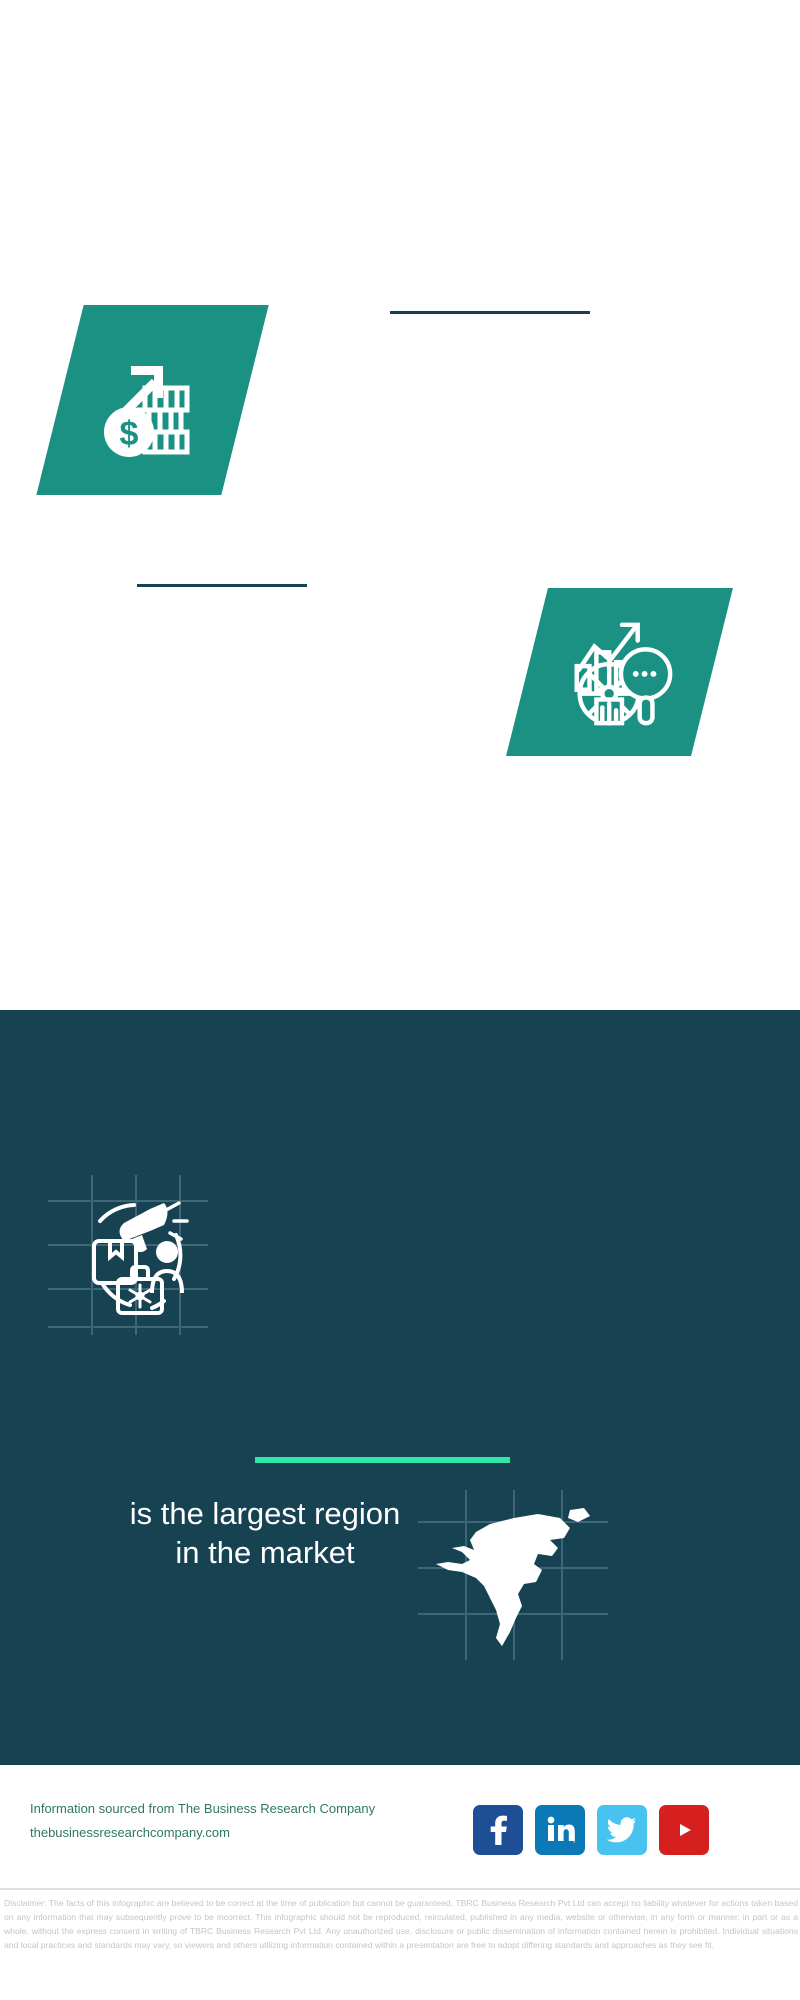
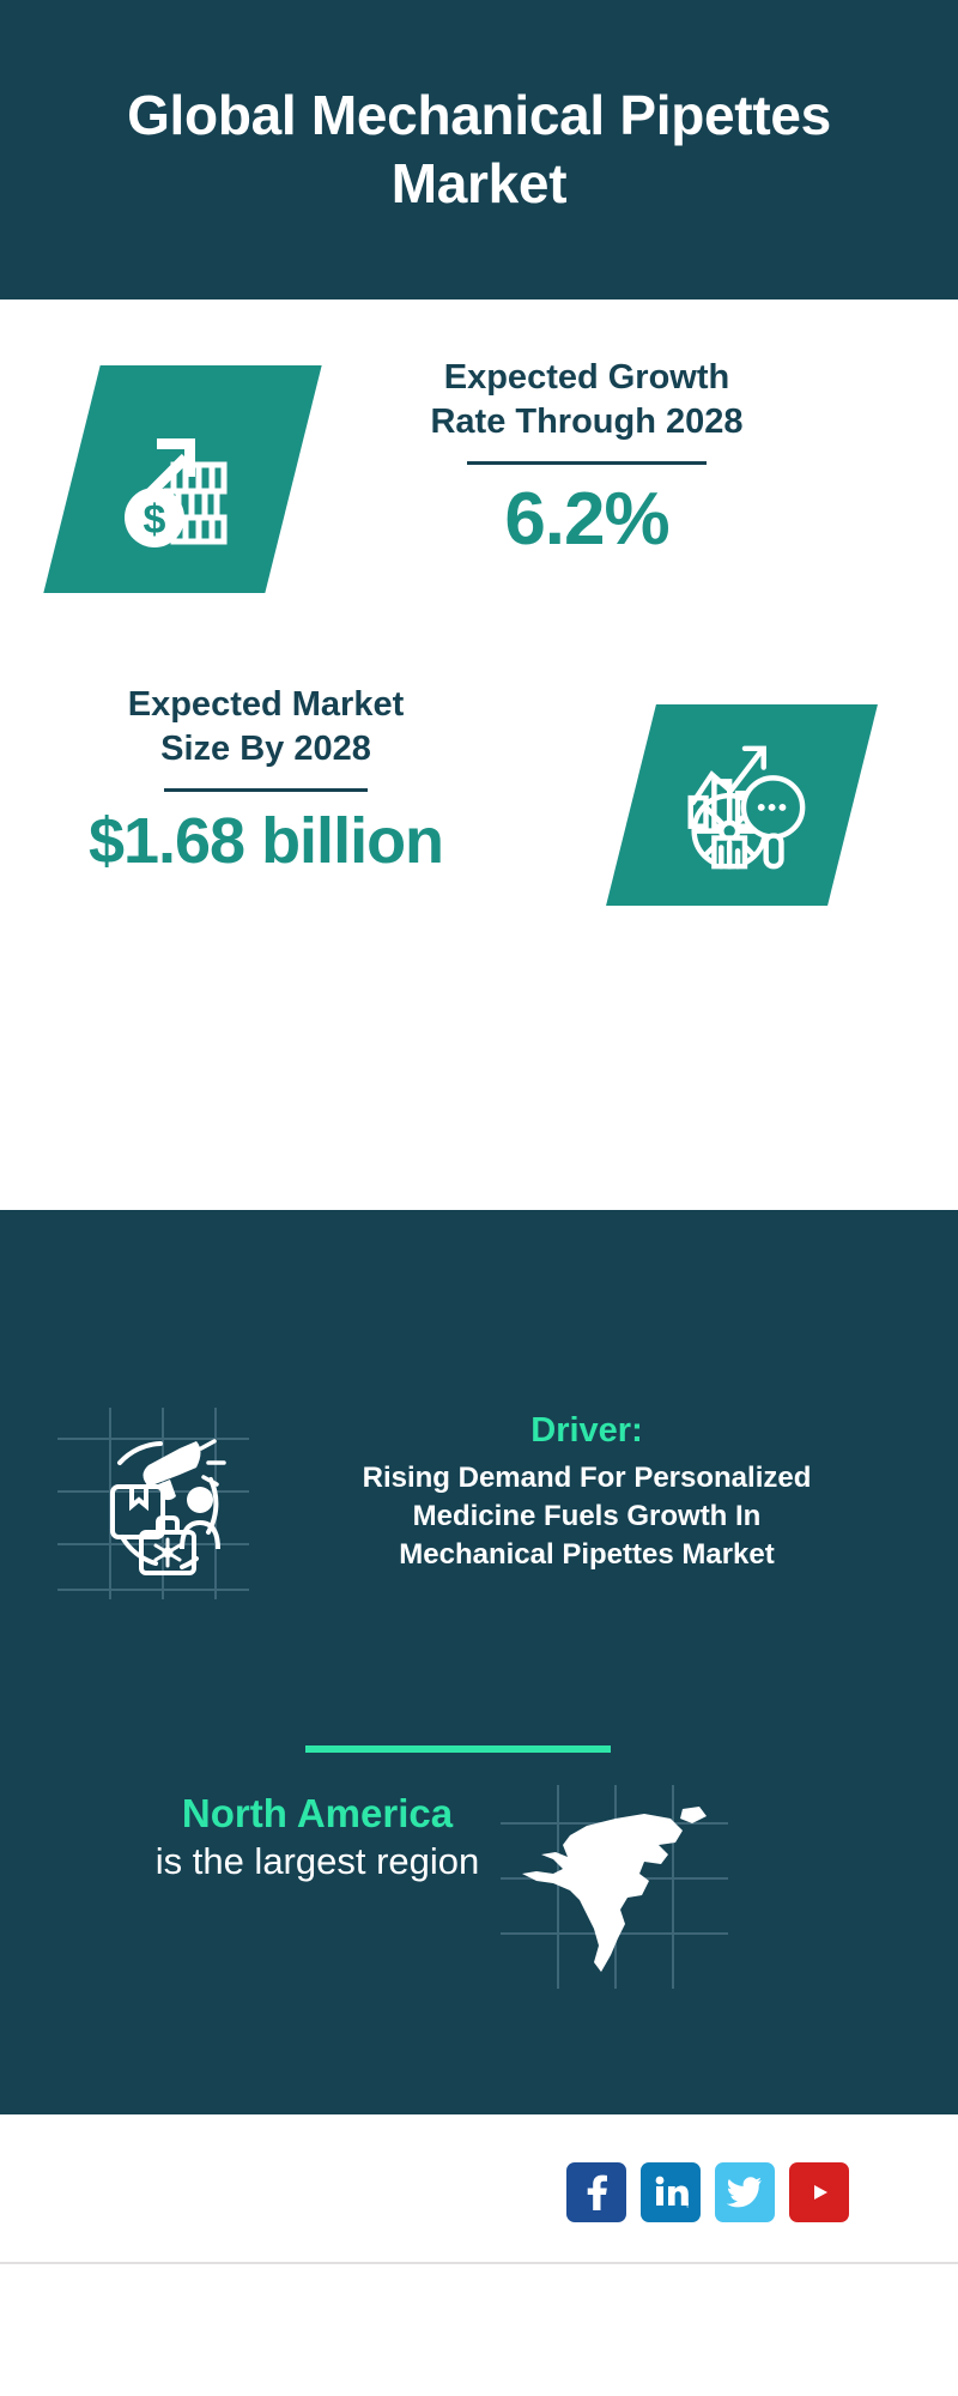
+ Global Mechanical Pipettes Market
+ Expected Growth
+ Rate Through 2028
+ 6.2%
+ Expected Market
+ Size By 2028
+ $1.68 billion
+ Driver:
+ Rising Demand For Personalized
+ Medicine Fuels Growth In
+ Mechanical Pipettes Market
+ North America
  is the largest region
- in the market
- Information sourced from The Business Research Company
- thebusinessresearchcompany.com
- Disclaimer: The facts of this infographic are believed to be correct at the time of publication but cannot be guaranteed. TBRC Business Research Pvt Ltd can accept no liability whatever for actions taken based on any information that may subsequently prove to be incorrect. This infographic should not be reproduced, reirculated, published in any media, website or otherwise, in any form or manner, in part or as a whole, without the express consent in writing of TBRC Business Research Pvt Ltd. Any unauthorized use, disclosure or public dissemination of information contained herein is prohibited. Individual situations and local practices and standards may vary, so viewers and others utilizing information contained within a presentation are free to adopt differing standards and approaches as they see fit.
